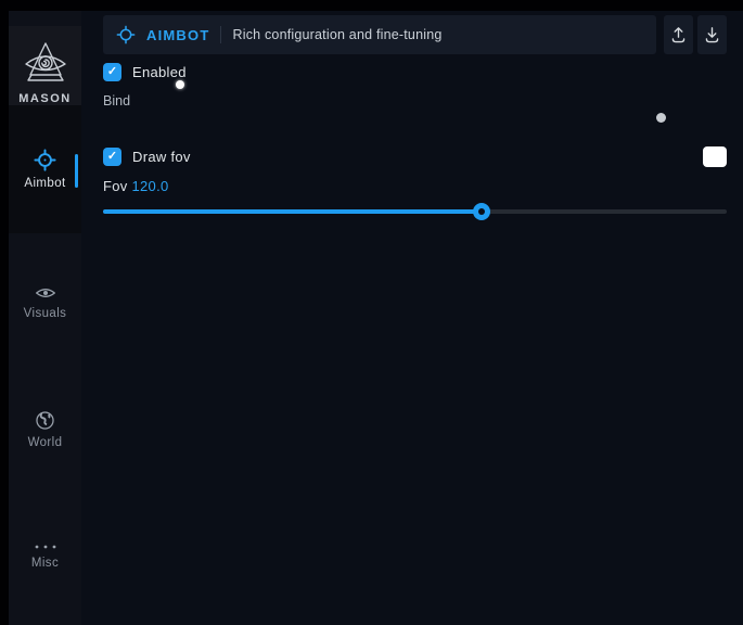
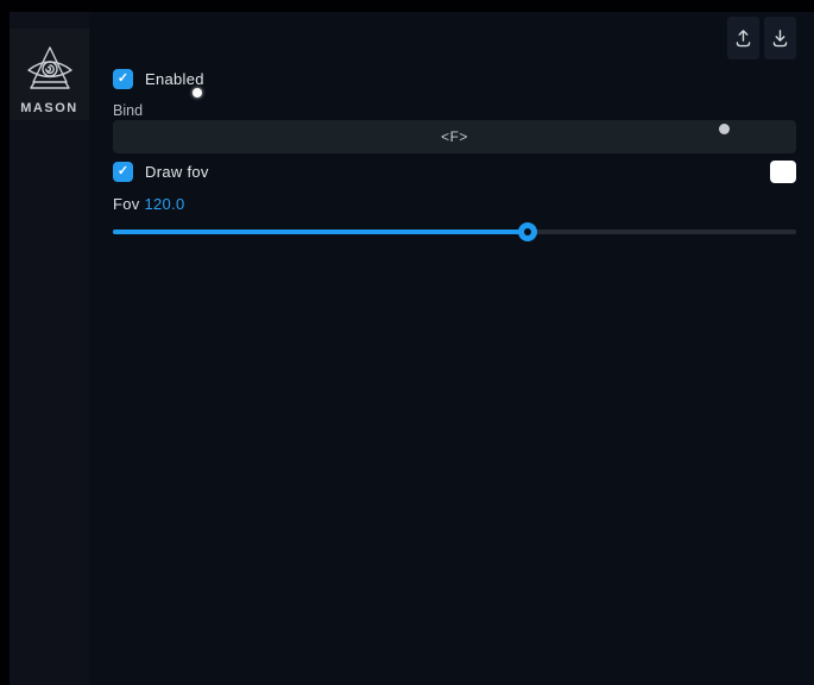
  MASON
- Aimbot
- Visuals
- World
- Misc
- AIMBOT
- Rich configuration and fine-tuning
  Enabled
  Bind
+ <F>
  Draw fov
  Fov 120.0
